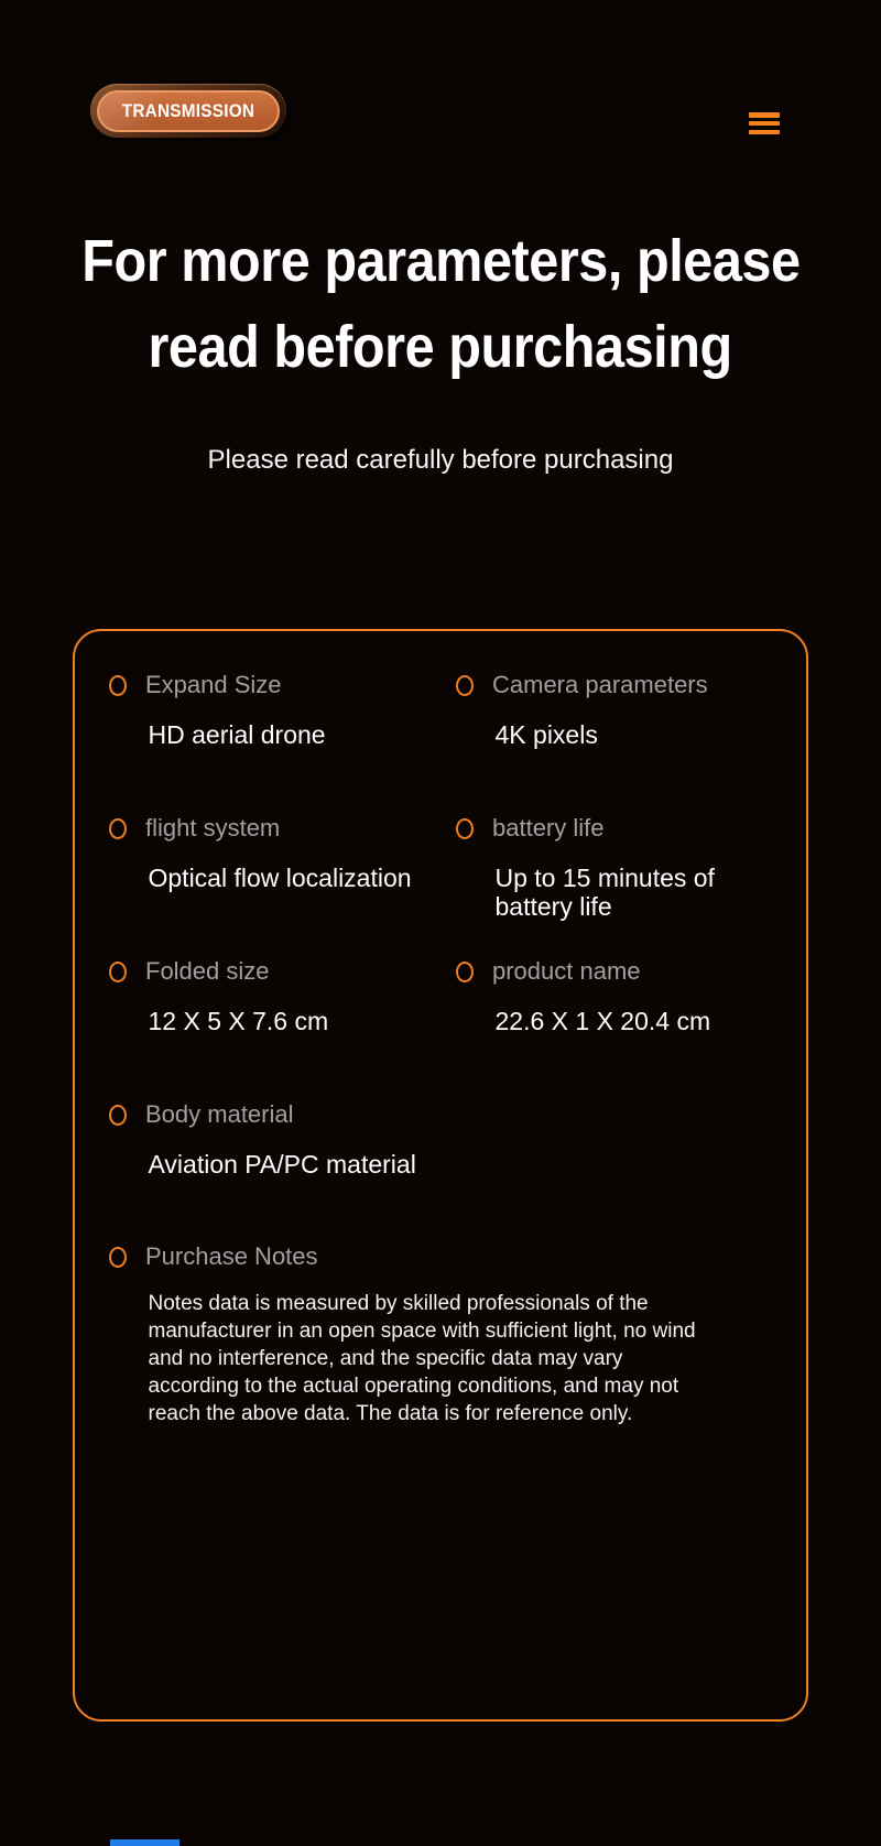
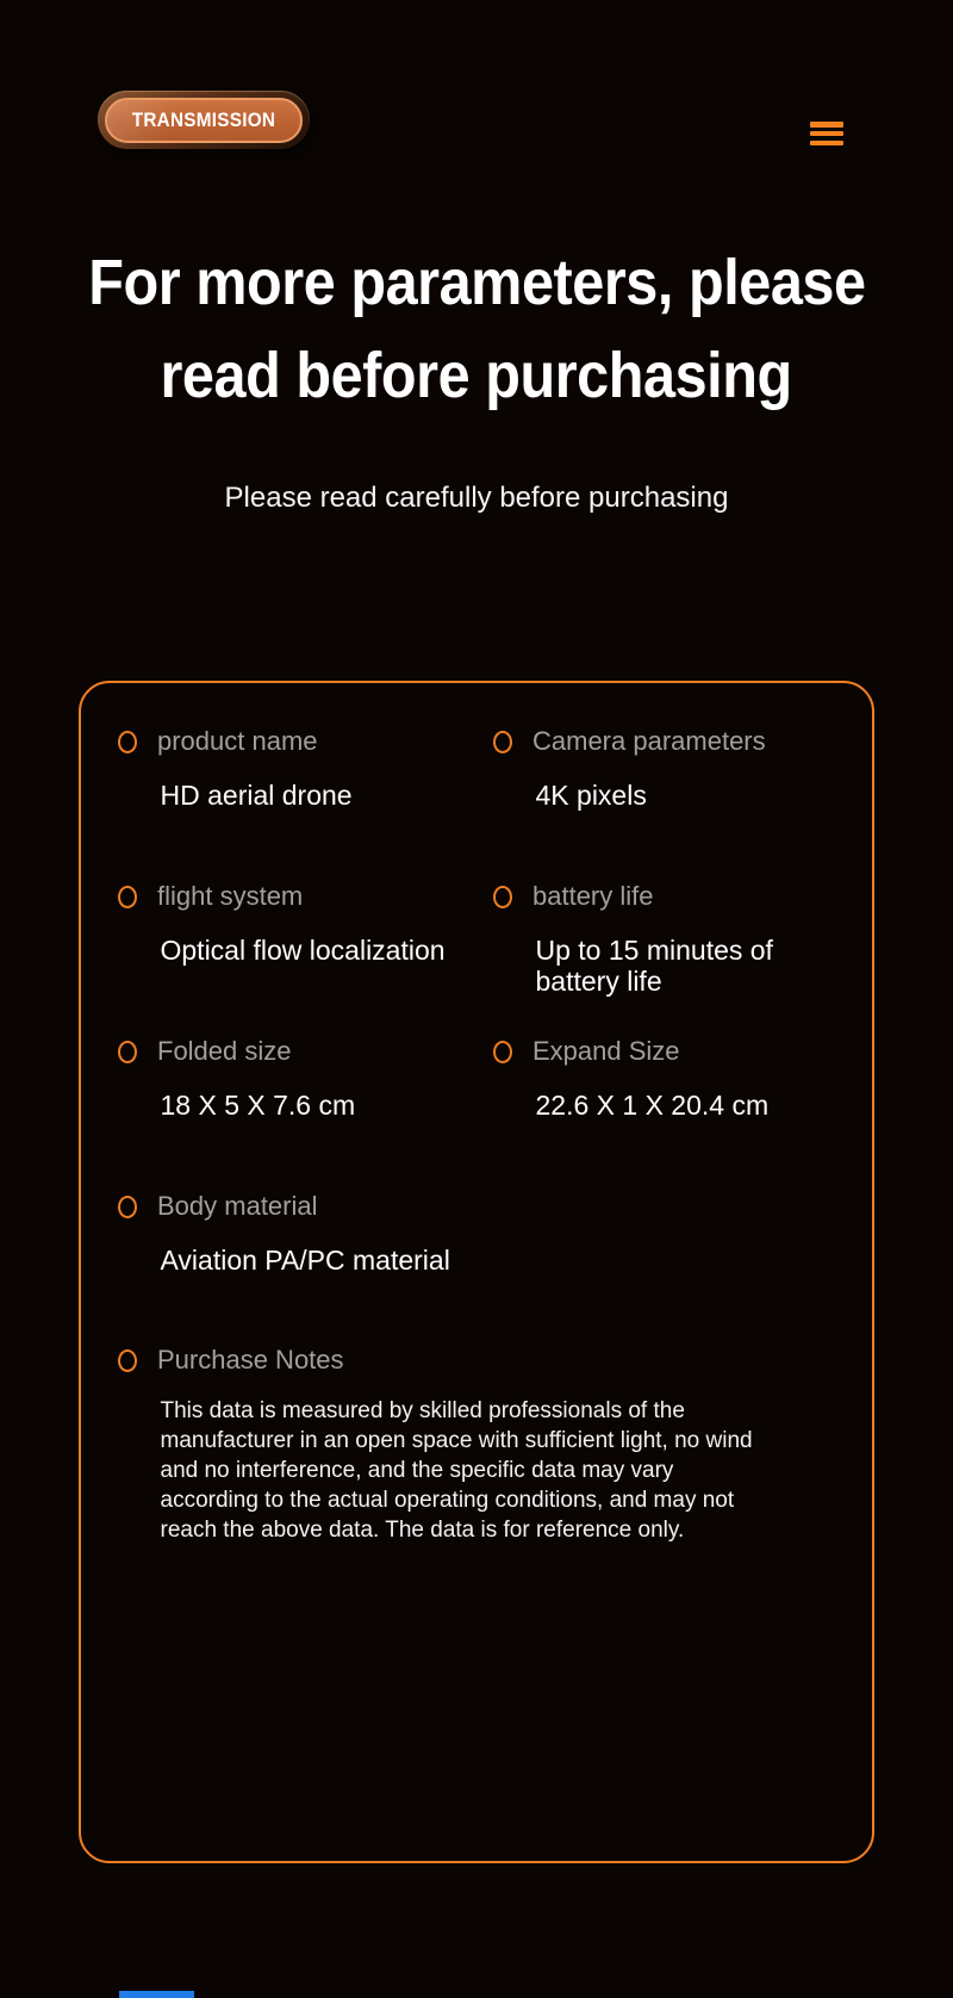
  TRANSMISSION
  For more parameters, please
  read before purchasing
  Please read carefully before purchasing
- Expand Size
+ product name
  HD aerial drone
  Camera parameters
  4K pixels
  flight system
  Optical flow localization
  battery life
  Up to 15 minutes of
  battery life
  Folded size
- 12 X 5 X 7.6 cm
+ 18 X 5 X 7.6 cm
- product name
+ Expand Size
  22.6 X 1 X 20.4 cm
  Body material
  Aviation PA/PC material
  Purchase Notes
- Notes data is measured by skilled professionals of the manufacturer in an open space with sufficient light, no wind and no interference, and the specific data may vary according to the actual operating conditions, and may not reach the above data. The data is for reference only.
+ This data is measured by skilled professionals of the manufacturer in an open space with sufficient light, no wind and no interference, and the specific data may vary according to the actual operating conditions, and may not reach the above data. The data is for reference only.
